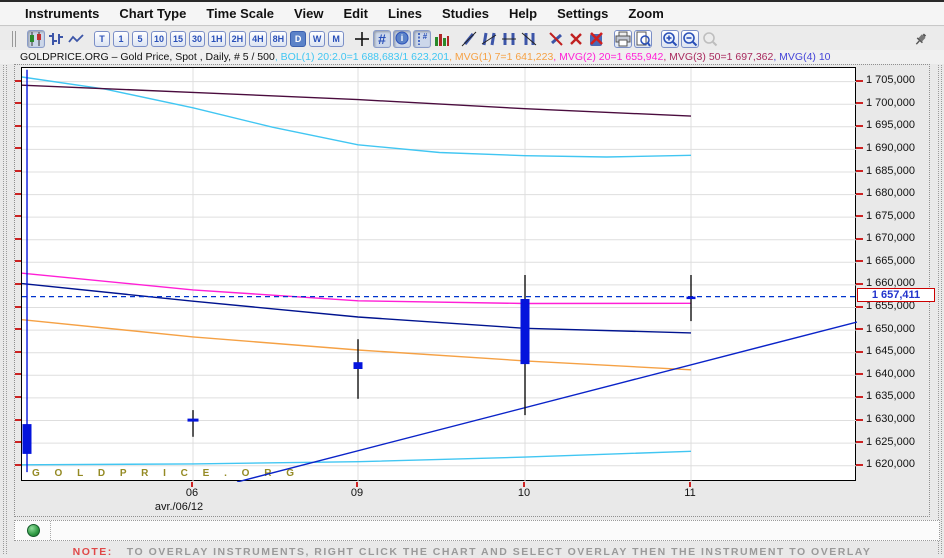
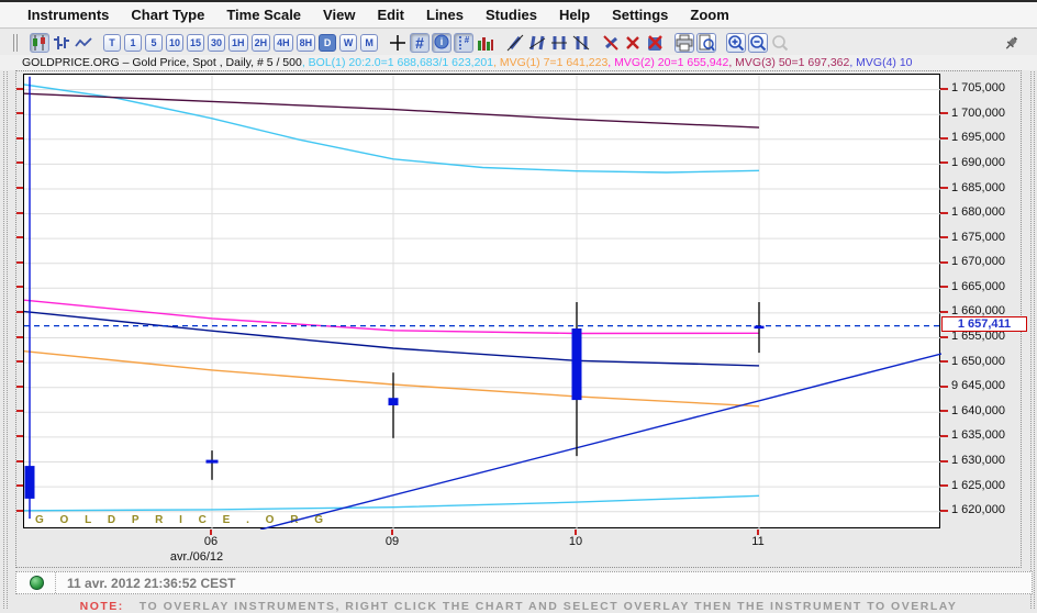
  Instruments
  Chart Type
  Time Scale
  View
  Edit
  Lines
  Studies
  Help
  Settings
  Zoom
  T
  1
  5
  10
  15
  30
  1H
  2H
  4H
  8H
  D
  W
  M
  #
  i
  #
  GOLDPRICE.ORG – Gold Price, Spot , Daily, # 5 / 500, BOL(1) 20:2.0=1 688,683/1 623,201, MVG(1) 7=1 641,223, MVG(2) 20=1 655,942, MVG(3) 50=1 697,362, MVG(4) 10
  G O L D P R I C E . O G
  1 705,000
  1 700,000
  1 695,000
  1 690,000
  1 685,000
  1 680,000
  1 675,000
  1 670,000
  1 665,000
  1 660,000
  1 655,000
  1 650,000
- 1 645,000
+ 9 645,000
  1 640,000
  1 635,000
  1 630,000
  1 625,000
  1 620,000
  06
  09
  10
  11
  avr./06/12
  1 657,411
+ 11 avr. 2012 21:36:52 CEST
  NOTE: TO OVERLAY INSTRUMENTS, RIGHT CLICK THE CHART AND SELECT OVERLAY THEN THE INSTRUMENT TO OVERLAY
